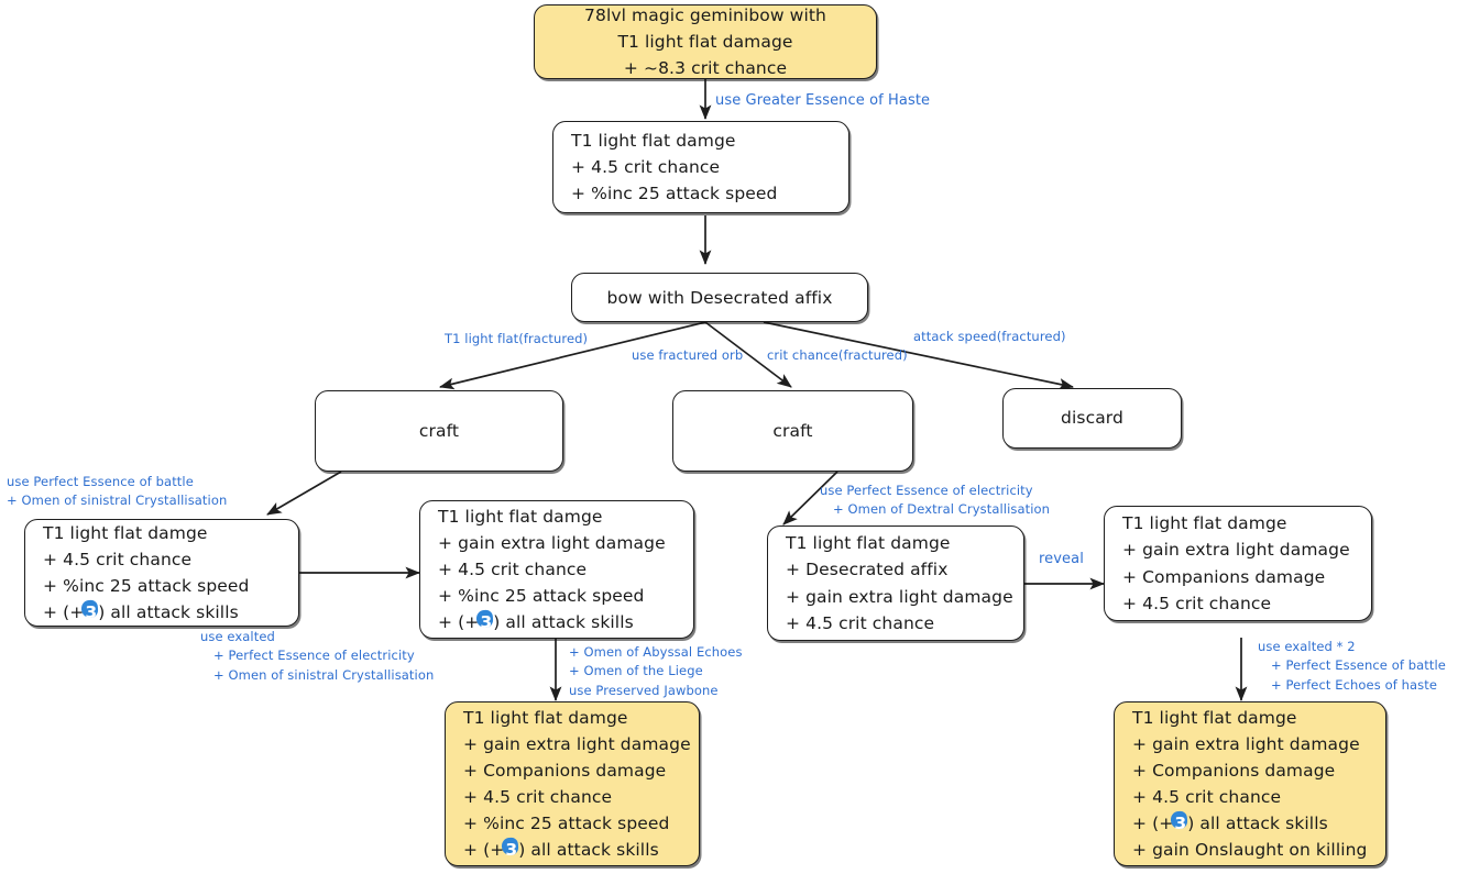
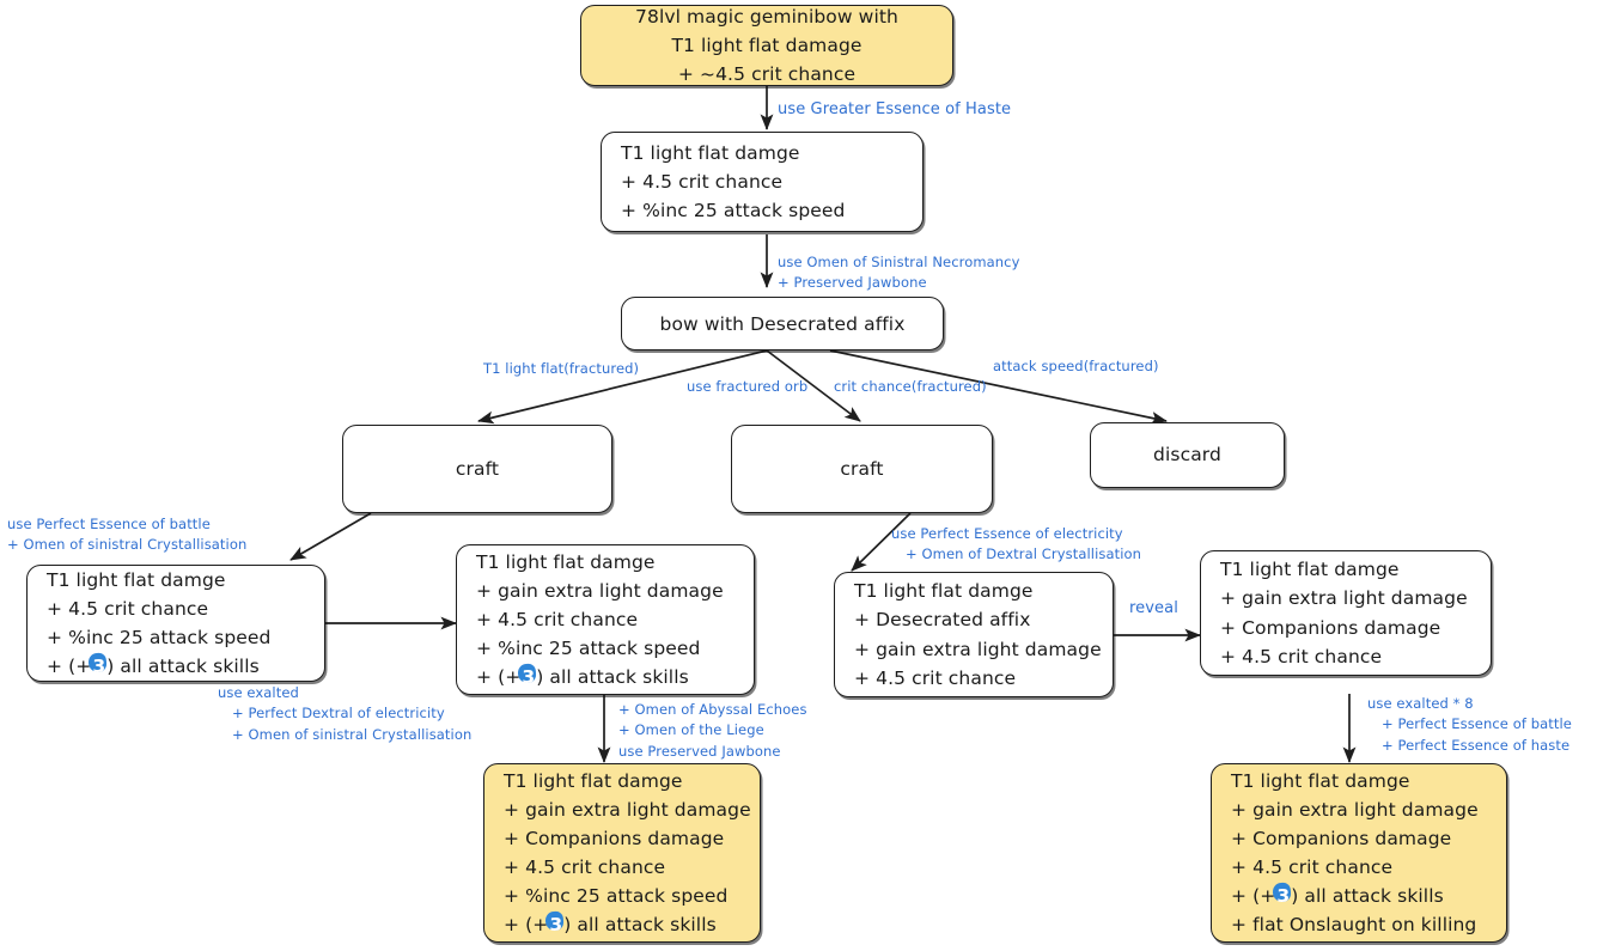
  78lvl magic geminibow with
  T1 light flat damage
- + ~8.3 crit chance
+ + ~4.5 crit chance
  T1 light flat damge
  + 4.5 crit chance
  + %inc 25 attack speed
  bow with Desecrated affix
  craft
  craft
  discard
  T1 light flat damge
  + 4.5 crit chance
  + %inc 25 attack speed
  + (+3) all attack skills
  T1 light flat damge
  + gain extra light damage
  + 4.5 crit chance
  + %inc 25 attack speed
  + (+3) all attack skills
  T1 light flat damge
  + gain extra light damage
  + Companions damage
  + 4.5 crit chance
  + %inc 25 attack speed
  + (+3) all attack skills
  T1 light flat damge
  + Desecrated affix
  + gain extra light damage
  + 4.5 crit chance
  T1 light flat damge
  + gain extra light damage
  + Companions damage
  + 4.5 crit chance
  T1 light flat damge
  + gain extra light damage
  + Companions damage
  + 4.5 crit chance
  + (+3) all attack skills
- + gain Onslaught on killing
+ + flat Onslaught on killing
  use Greater Essence of Haste
+ use Omen of Sinistral Necromancy
+ + Preserved Jawbone
  T1 light flat(fractured)
  use fractured orb
  crit chance(fractured)
  attack speed(fractured)
  use Perfect Essence of battle
  + Omen of sinistral Crystallisation
  use exalted
- + Perfect Essence of electricity
+ + Perfect Dextral of electricity
  + Omen of sinistral Crystallisation
  + Omen of Abyssal Echoes
  + Omen of the Liege
  use Preserved Jawbone
  use Perfect Essence of electricity
  + Omen of Dextral Crystallisation
  reveal
- use exalted * 2
+ use exalted * 8
  + Perfect Essence of battle
- + Perfect Echoes of haste
+ + Perfect Essence of haste
